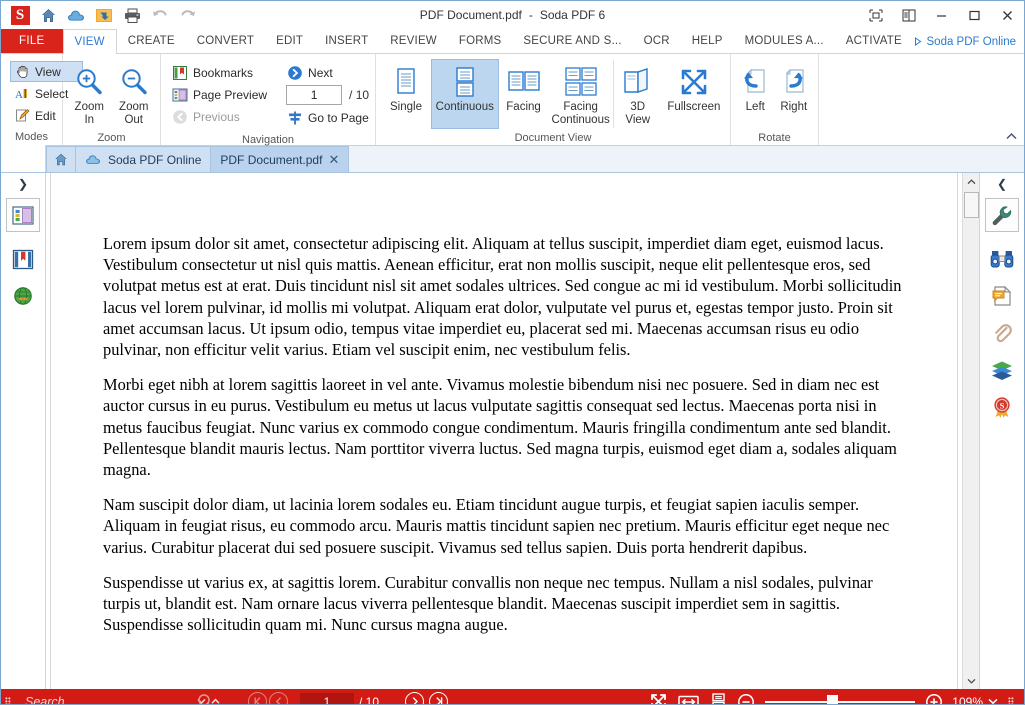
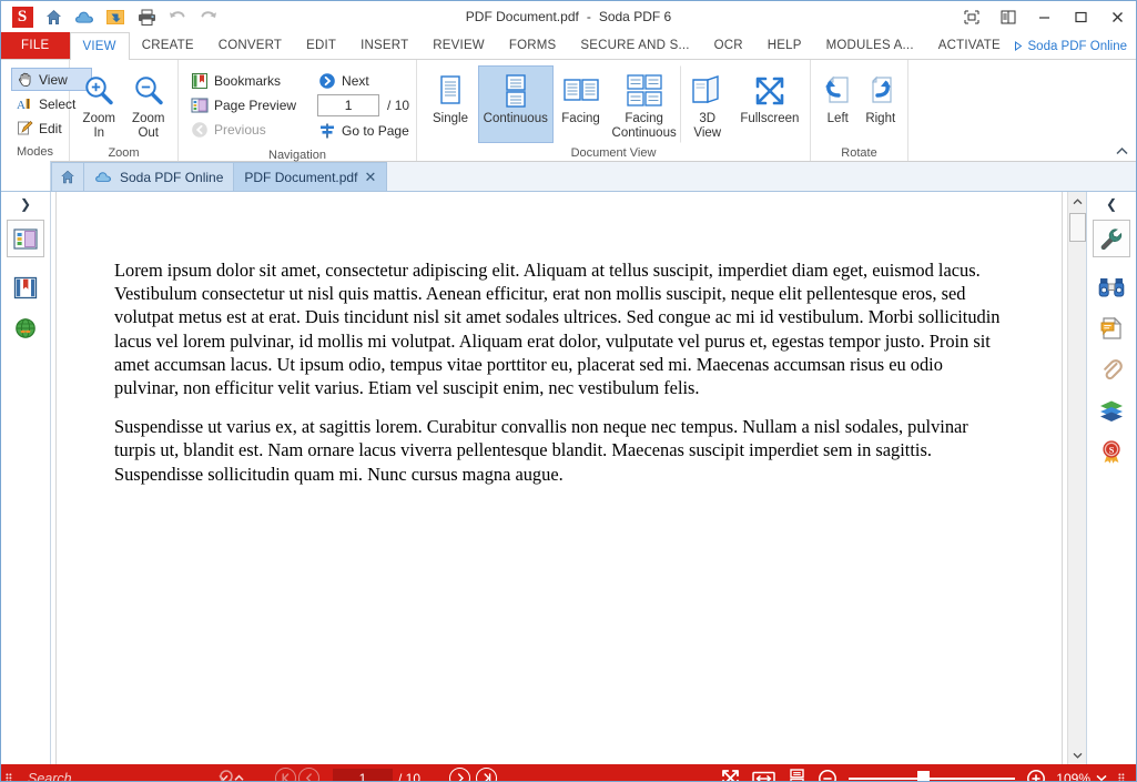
  S
  PDF Document.pdf
  -
  Soda PDF 6
  FILE
  VIEW
  CREATE
  CONVERT
  EDIT
  INSERT
  REVIEW
  FORMS
  SECURE AND S...
  OCR
  HELP
  MODULES A...
  ACTIVATE
  Soda PDF Online
  View
  A
  Select
  Edit
  Modes
  Zoom
  In
  Zoom
  Out
  Zoom
  Bookmarks
  Page Preview
  Previous
  Next
  1
  / 10
  Go to Page
  Navigation
  Single
  Continuous
  Facing
  Facing
  Continuous
  3D
  View
  Fullscreen
  Document View
  Left
  Right
  Rotate
  Soda PDF Online
  PDF Document.pdf
  ✕
  ❯
- Lorem ipsum dolor sit amet, consectetur adipiscing elit. Aliquam at tellus suscipit, imperdiet diam eget, euismod lacus. Vestibulum consectetur ut nisl quis mattis. Aenean efficitur, erat non mollis suscipit, neque elit pellentesque eros, sed volutpat metus est at erat. Duis tincidunt nisl sit amet sodales ultrices. Sed congue ac mi id vestibulum. Morbi sollicitudin lacus vel lorem pulvinar, id mollis mi volutpat. Aliquam erat dolor, vulputate vel purus et, egestas tempor justo. Proin sit amet accumsan lacus. Ut ipsum odio, tempus vitae imperdiet eu, placerat sed mi. Maecenas accumsan risus eu odio pulvinar, non efficitur velit varius. Etiam vel suscipit enim, nec vestibulum felis.
+ Lorem ipsum dolor sit amet, consectetur adipiscing elit. Aliquam at tellus suscipit, imperdiet diam eget, euismod lacus. Vestibulum consectetur ut nisl quis mattis. Aenean efficitur, erat non mollis suscipit, neque elit pellentesque eros, sed volutpat metus est at erat. Duis tincidunt nisl sit amet sodales ultrices. Sed congue ac mi id vestibulum. Morbi sollicitudin lacus vel lorem pulvinar, id mollis mi volutpat. Aliquam erat dolor, vulputate vel purus et, egestas tempor justo. Proin sit amet accumsan lacus. Ut ipsum odio, tempus vitae porttitor eu, placerat sed mi. Maecenas accumsan risus eu odio pulvinar, non efficitur velit varius. Etiam vel suscipit enim, nec vestibulum felis.
- Morbi eget nibh at lorem sagittis laoreet in vel ante. Vivamus molestie bibendum nisi nec posuere. Sed in diam nec est auctor cursus in eu purus. Vestibulum eu metus ut lacus vulputate sagittis consequat sed lectus. Maecenas porta nisi in metus faucibus feugiat. Nunc varius ex commodo congue condimentum. Mauris fringilla condimentum ante sed blandit. Pellentesque blandit mauris lectus. Nam porttitor viverra luctus. Sed magna turpis, euismod eget diam a, sodales aliquam magna.
- Nam suscipit dolor diam, ut lacinia lorem sodales eu. Etiam tincidunt augue turpis, et feugiat sapien iaculis semper. Aliquam in feugiat risus, eu commodo arcu. Mauris mattis tincidunt sapien nec pretium. Mauris efficitur eget neque nec varius. Curabitur placerat dui sed posuere suscipit. Vivamus sed tellus sapien. Duis porta hendrerit dapibus.
  Suspendisse ut varius ex, at sagittis lorem. Curabitur convallis non neque nec tempus. Nullam a nisl sodales, pulvinar turpis ut, blandit est. Nam ornare lacus viverra pellentesque blandit. Maecenas suscipit imperdiet sem in sagittis. Suspendisse sollicitudin quam mi. Nunc cursus magna augue.
  ❮
  S
  Search
  1
  / 10
  109%
